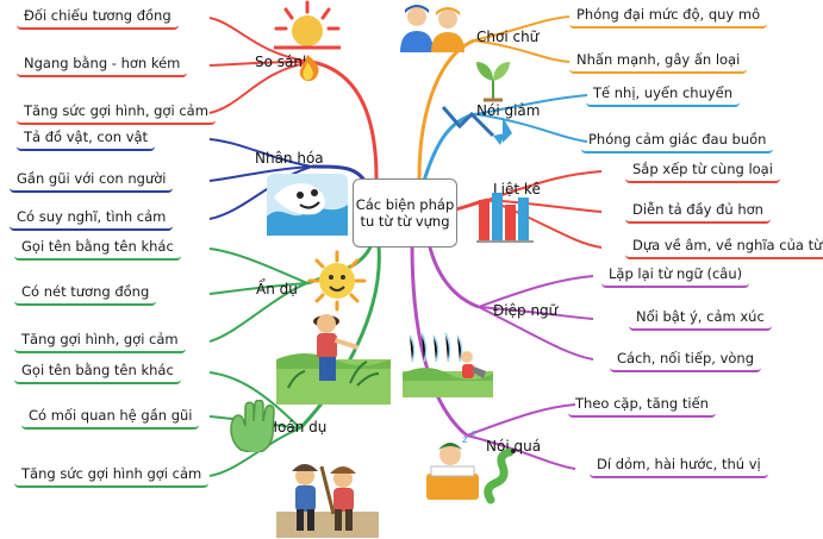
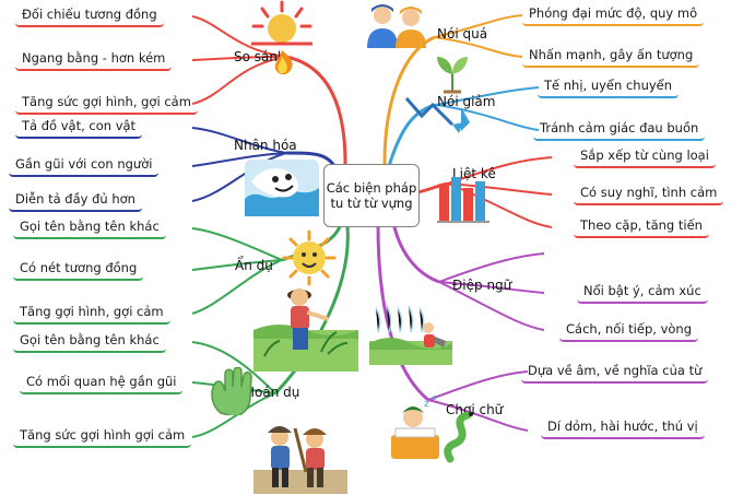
  z
  z
  Các biện pháp tu từ từ vựng
  So sán
  Nhân hóa
  Ẩn dụ
  oán dụ
- Chơi chữ
+ Nói quá
  Nói giảm
  Liệt kê
  Điệp ngữ
- Nói quá
+ Chơi chữ
  Đối chiếu tương đồng
  Ngang bằng - hơn kém
  Tăng sức gợi hình, gợi cảm
  Tả đồ vật, con vật
  Gần gũi với con người
- Có suy nghĩ, tình cảm
+ Diễn tả đầy đủ hơn
  Gọi tên bằng tên khác
  Có nét tương đồng
  Tăng gợi hình, gợi cảm
  Gọi tên bằng tên khác
  Có mối quan hệ gần gũi
  Tăng sức gợi hình gợi cảm
  Phóng đại mức độ, quy mô
- Nhấn mạnh, gây ấn loại
+ Nhấn mạnh, gây ấn tượng
  Tế nhị, uyển chuyển
- Phóng cảm giác đau buồn
+ Tránh cảm giác đau buồn
  Sắp xếp từ cùng loại
- Diễn tả đầy đủ hơn
+ Có suy nghĩ, tình cảm
- Dựa về âm, về nghĩa của từ
+ Theo cặp, tăng tiến
- Lặp lại từ ngữ (câu)
  Nổi bật ý, cảm xúc
  Cách, nối tiếp, vòng
- Theo cặp, tăng tiến
+ Dựa về âm, về nghĩa của từ
  Dí dỏm, hài hước, thú vị
